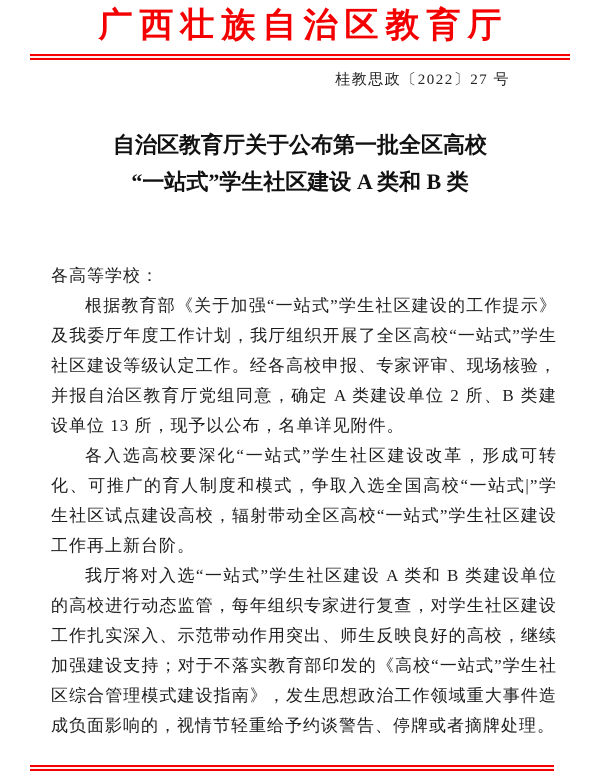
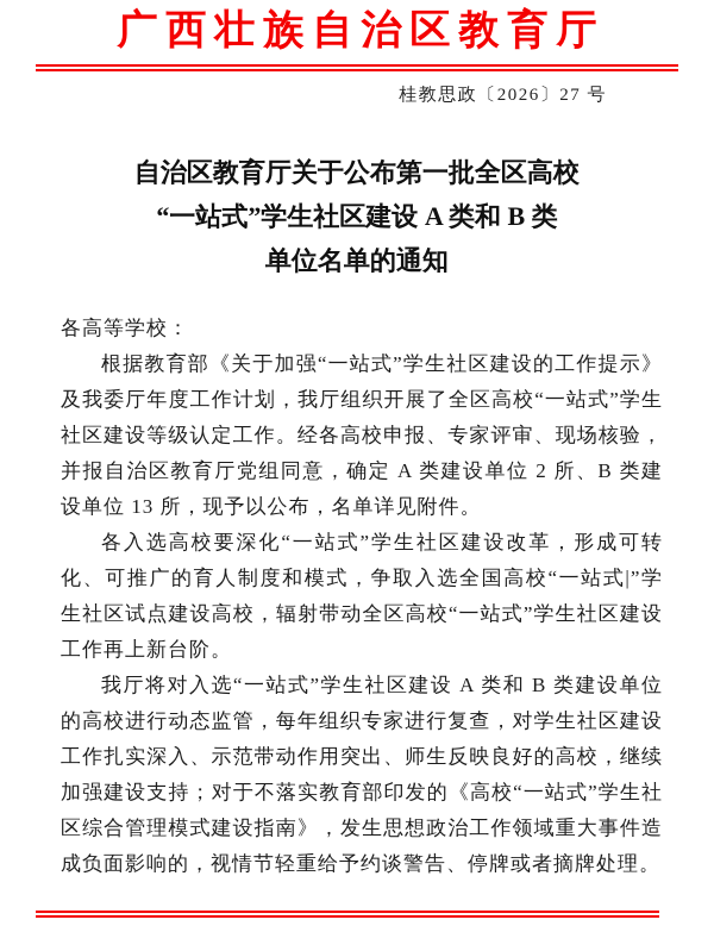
  广西壮族自治区教育厅
- 桂教思政〔2022〕27 号
+ 桂教思政〔2026〕27 号
  自治区教育厅关于公布第一批全区高校
  “一站式”学生社区建设 A 类和 B 类
+ 单位名单的通知
  各高等学校：
  根据教育部《关于加强“一站式”学生社区建设的工作提示》及我委厅年度工作计划，我厅组织开展了全区高校“一站式”学生社区建设等级认定工作。经各高校申报、专家评审、现场核验，并报自治区教育厅党组同意，确定 A 类建设单位 2 所、B 类建设单位 13 所，现予以公布，名单详见附件。
  各入选高校要深化“一站式”学生社区建设改革，形成可转化、可推广的育人制度和模式，争取入选全国高校“一站式|”学生社区试点建设高校，辐射带动全区高校“一站式”学生社区建设工作再上新台阶。
  我厅将对入选“一站式”学生社区建设 A 类和 B 类建设单位的高校进行动态监管，每年组织专家进行复查，对学生社区建设工作扎实深入、示范带动作用突出、师生反映良好的高校，继续加强建设支持；对于不落实教育部印发的《高校“一站式”学生社区综合管理模式建设指南》，发生思想政治工作领域重大事件造成负面影响的，视情节轻重给予约谈警告、停牌或者摘牌处理。
